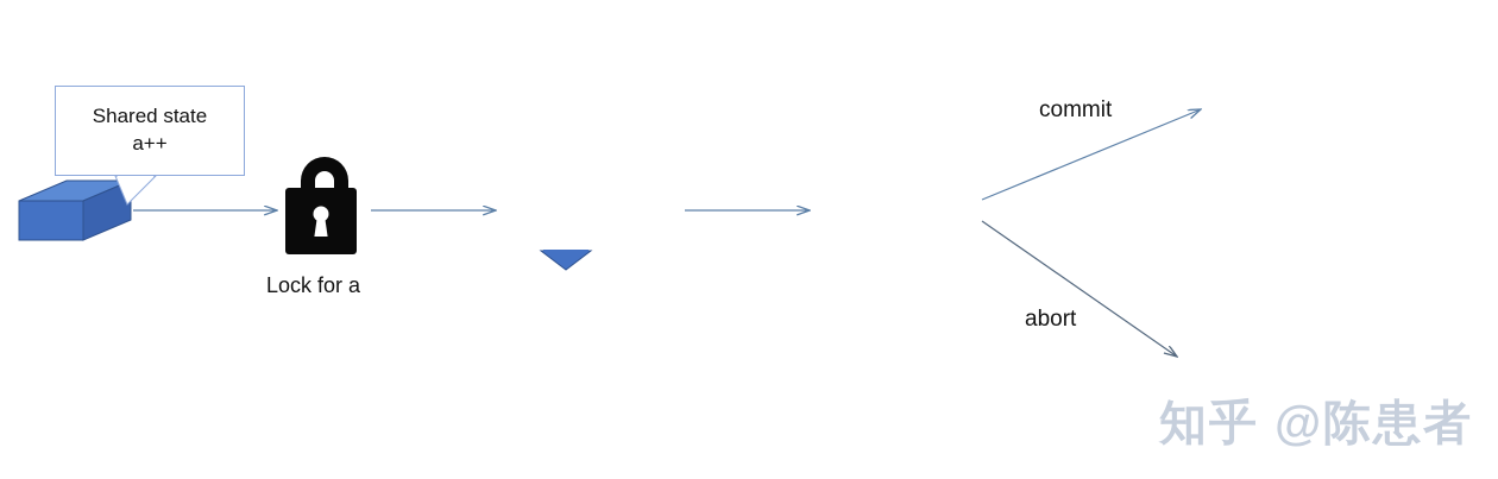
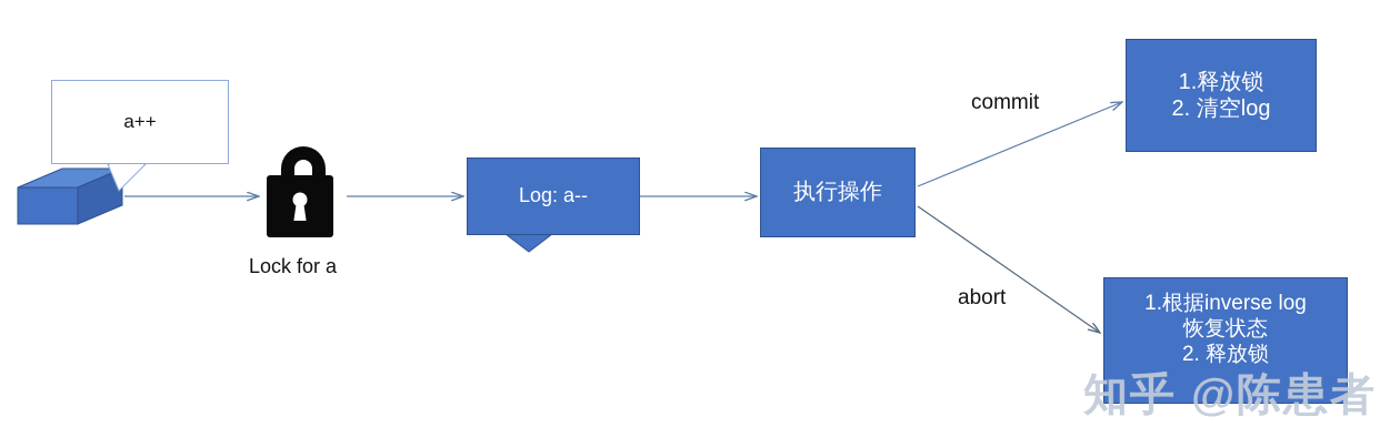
- Shared state
  a++
  Lock for a
+ Log: a--
+ 执行操作
+ 1.释放锁
+ 2. 清空log
+ 1.根据inverse log
+ 恢复状态
+ 2. 释放锁
  commit
  abort
  知乎 @陈患者
